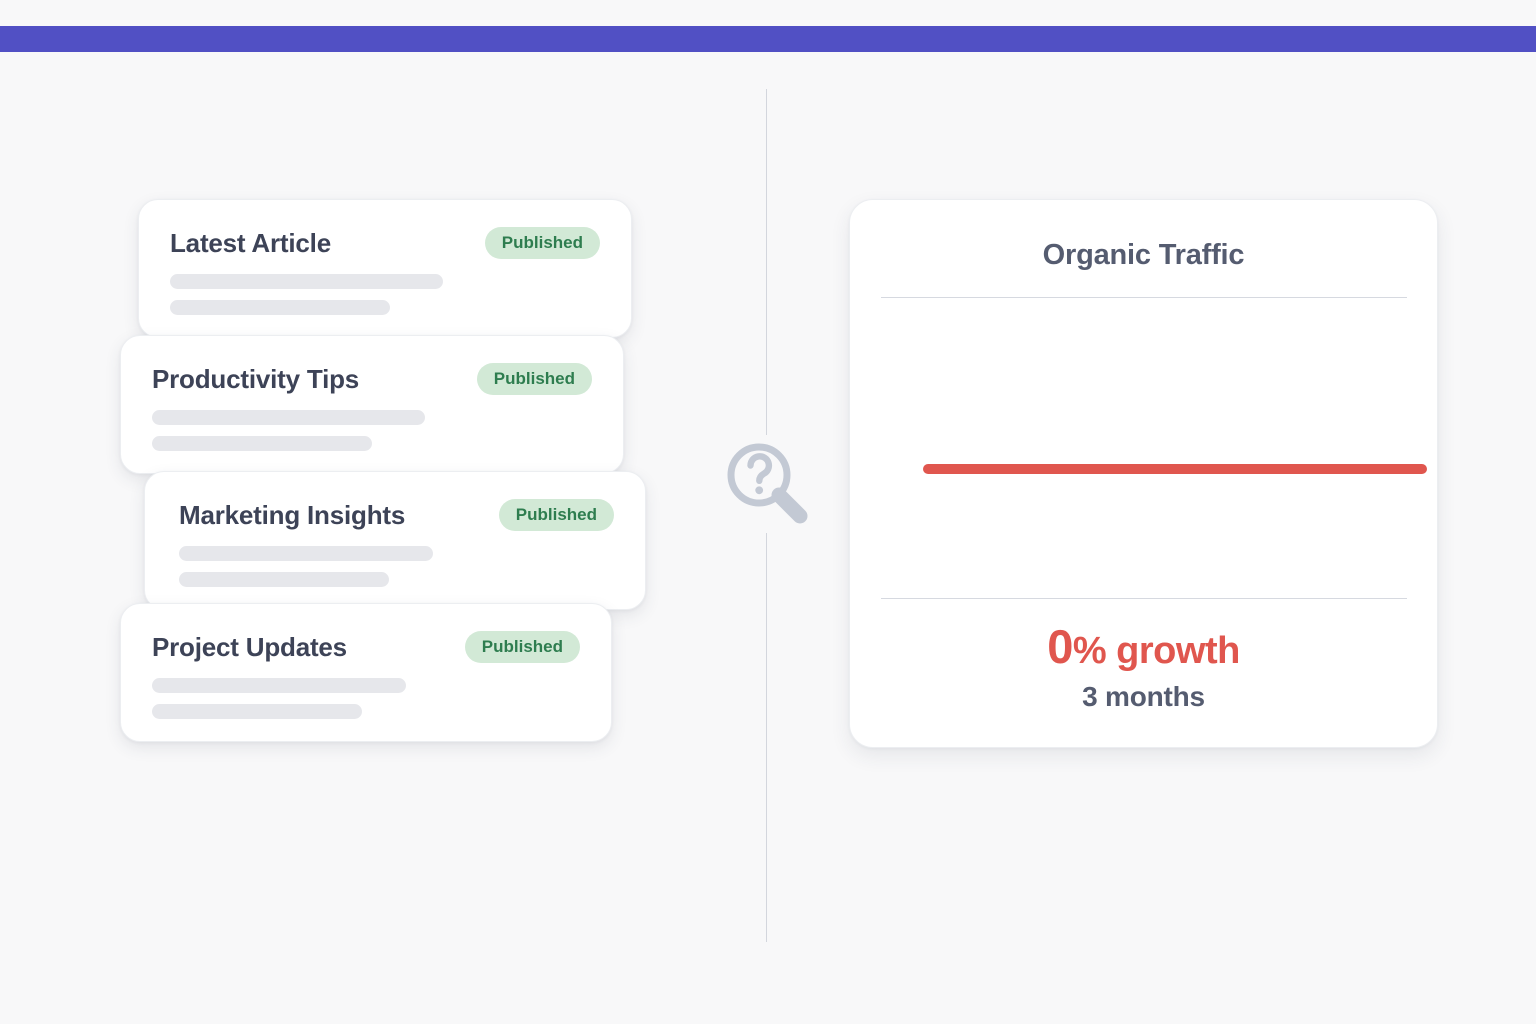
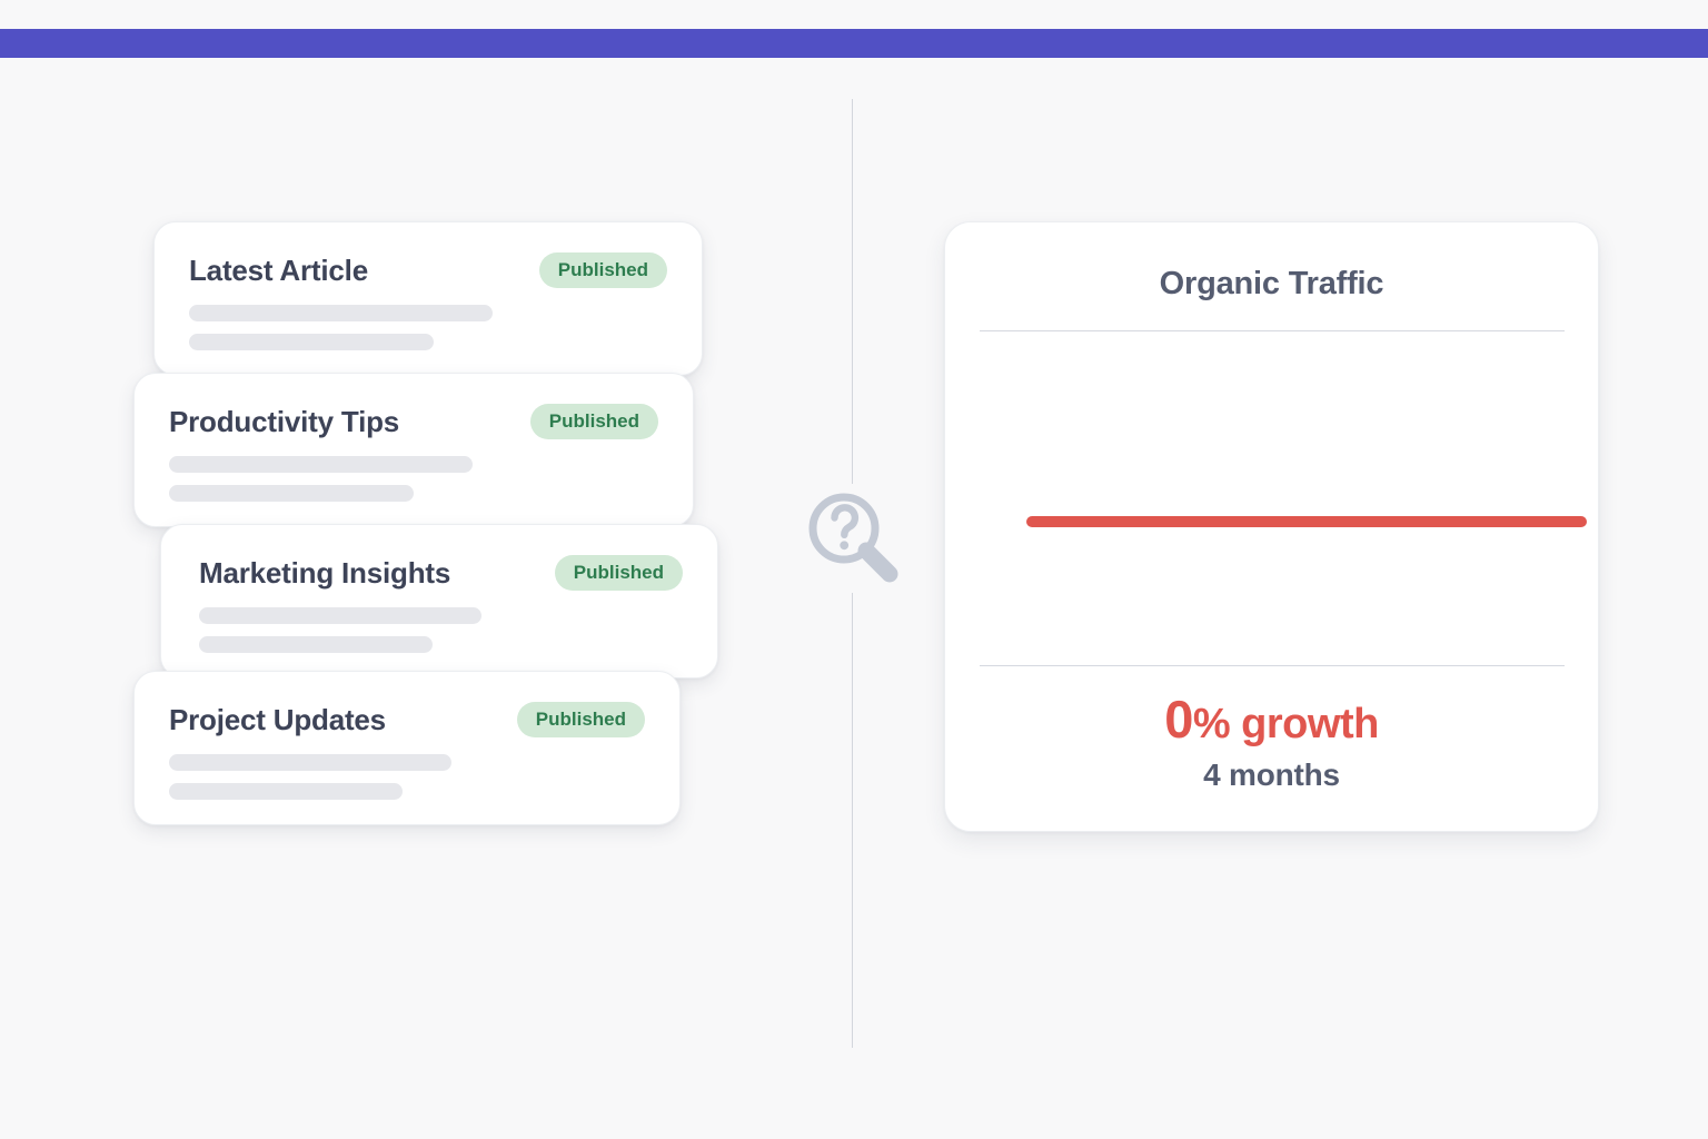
  Latest Article
  Published
  Productivity Tips
  Published
  Marketing Insights
  Published
  Project Updates
  Published
  Organic Traffic
  0% growth
- 3 months
+ 4 months
